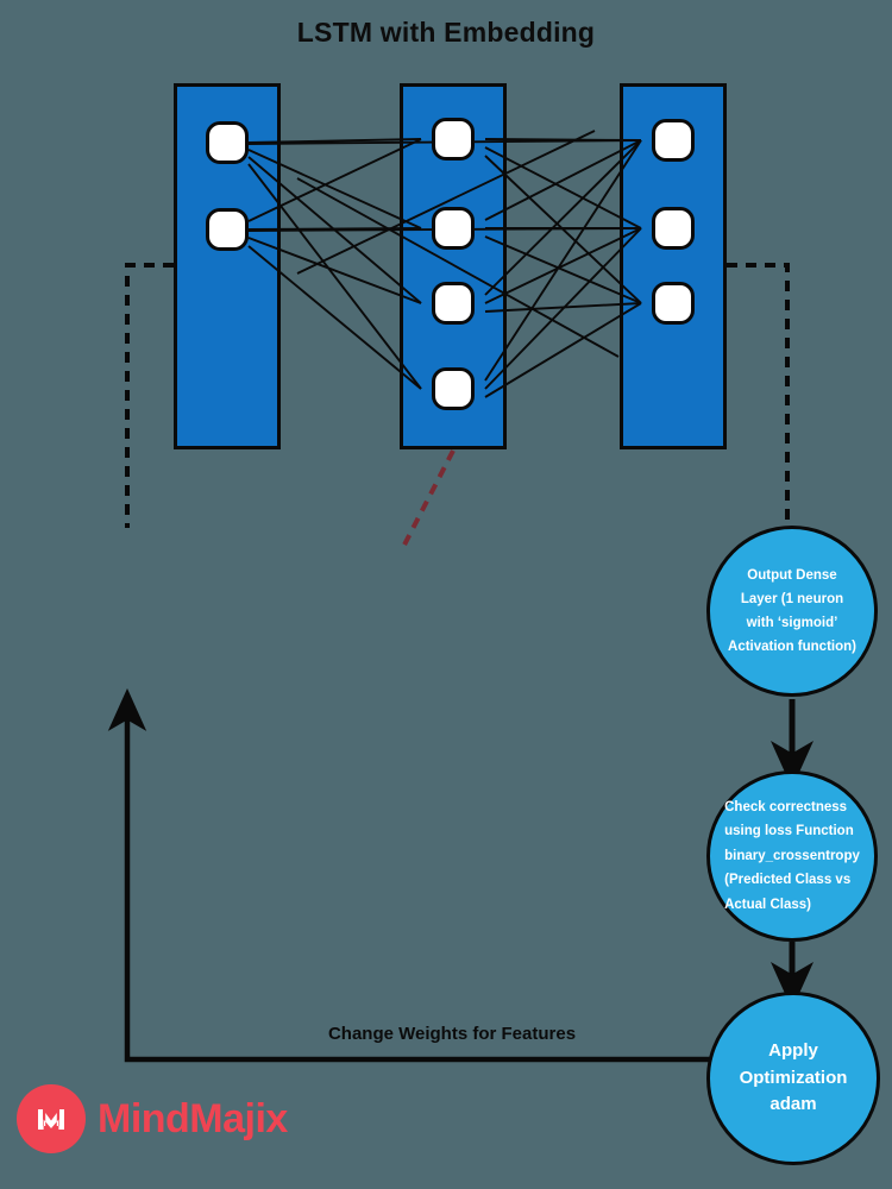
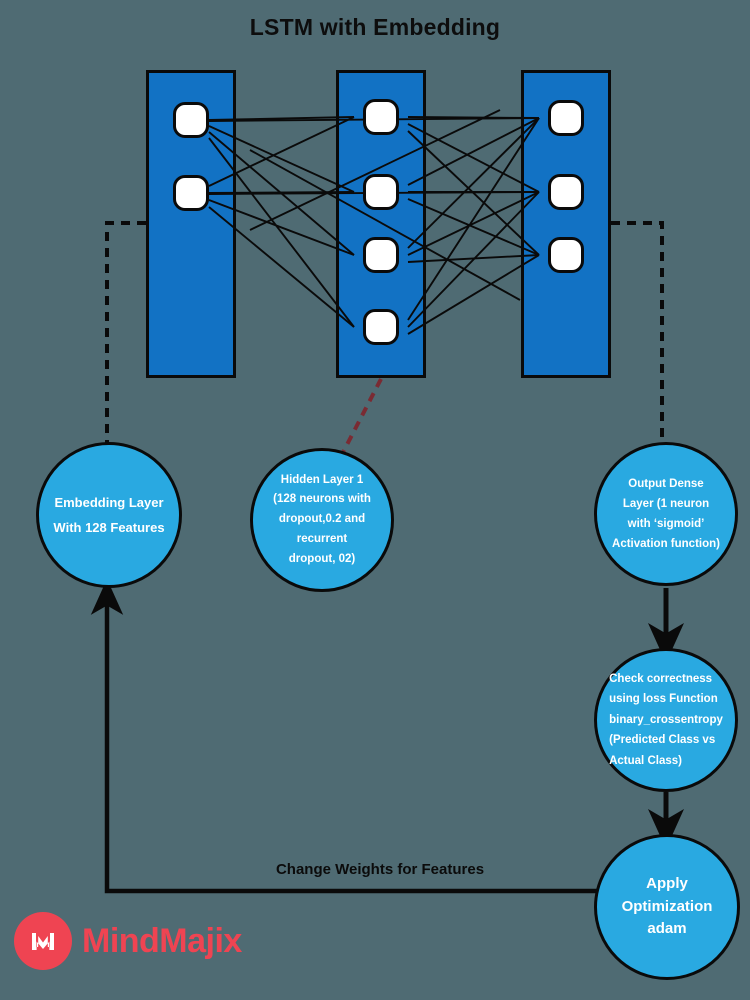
  LSTM with Embedding
+ Embedding Layer
+ With 128 Features
+ Hidden Layer 1
+ (128 neurons with
+ dropout,0.2 and
+ recurrent
+ dropout, 02)
  Output Dense
  Layer (1 neuron
  with ‘sigmoid’
  Activation function)
  Check correctness
  using loss Function
  binary_crossentropy
  (Predicted Class vs
  Actual Class)
  Apply
  Optimization
  adam
  Change Weights for Features
  MindMajix
